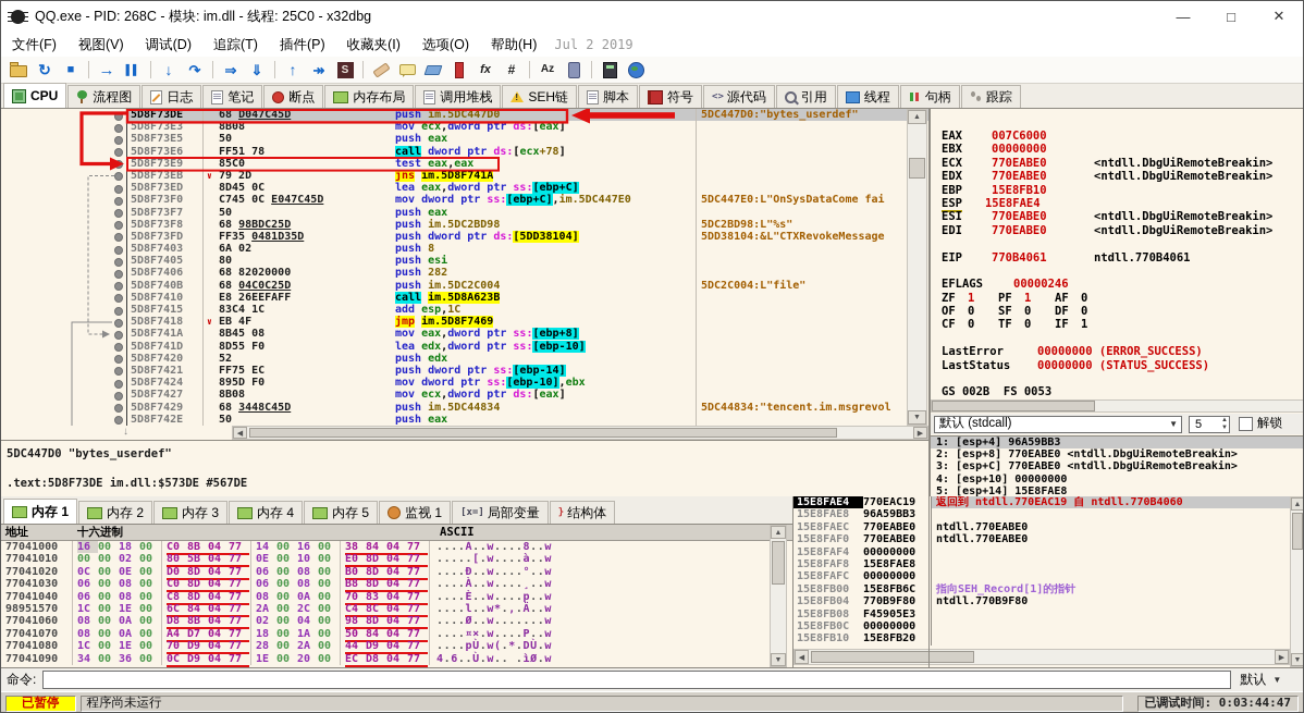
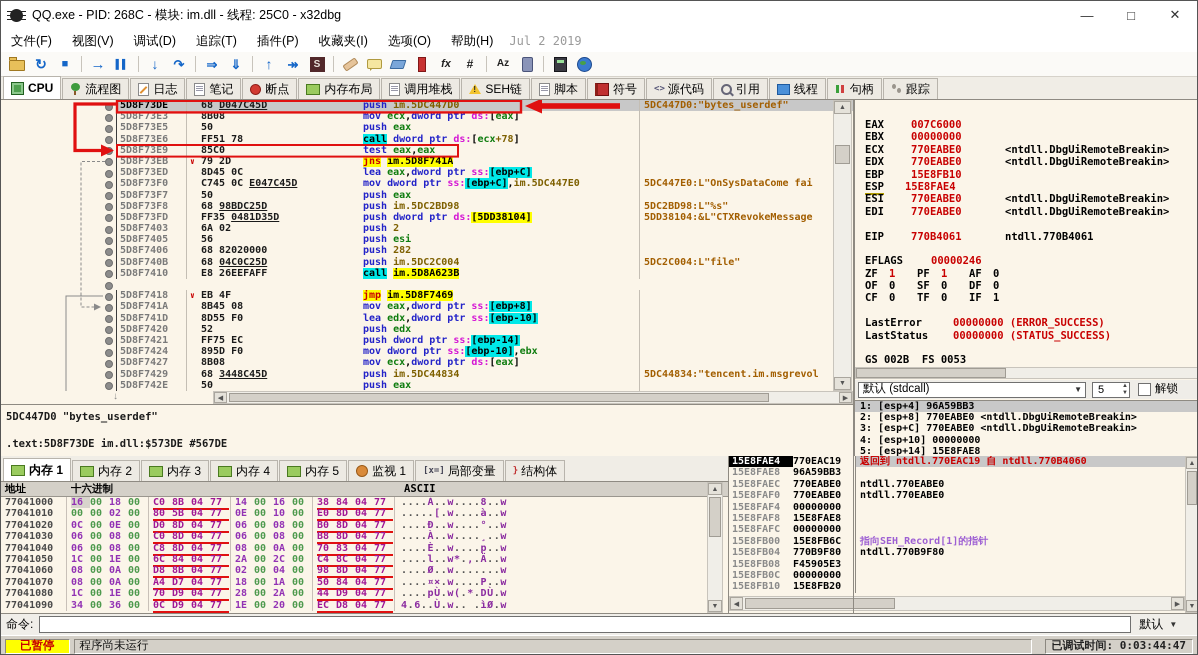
  QQ.exe - PID: 268C - 模块: im.dll - 线程: 25C0 - x32dbg
  —
  □
  ✕
  文件(F) 视图(V) 调试(D) 追踪(T) 插件(P) 收藏夹(I) 选项(O) 帮助(H)
  Jul 2 2019
  ↻
  ■
  →
  ▌▌
  ↓
  ↷
  ⇒
  ⇓
  ↑
  ↠
  S
  fx
  #
  Az
  CPU
  流程图
  日志
  笔记
  断点
  内存布局
  调用堆栈
  SEH链
  脚本
  符号
  <>
  源代码
  引用
  线程
  句柄
  跟踪
  5D8F73DE
  68 D047C45D
  push im.5DC447D0
  5DC447D0:"bytes_userdef"
  5D8F73E3
  8B08
  mov ecx,dword ptr ds:[eax]
  5D8F73E5
  50
  push eax
  5D8F73E6
  FF51 78
  call dword ptr ds:[ecx+78]
  5D8F73E9
  85C0
  test eax,eax
  5D8F73EB
  ∨
  79 2D
  jns im.5D8F741A
  5D8F73ED
  8D45 0C
  lea eax,dword ptr ss:[ebp+C]
  5D8F73F0
  C745 0C E047C45D
  mov dword ptr ss:[ebp+C],im.5DC447E0
  5DC447E0:L"OnSysDataCome fai
  5D8F73F7
  50
  push eax
  5D8F73F8
  68 98BDC25D
  push im.5DC2BD98
  5DC2BD98:L"%s"
  5D8F73FD
  FF35 0481D35D
  push dword ptr ds:[5DD38104]
  5DD38104:&L"CTXRevokeMessage
  5D8F7403
  6A 02
- push 8
+ push 2
  5D8F7405
- 80
+ 56
  push esi
  5D8F7406
  68 82020000
  push 282
  5D8F740B
  68 04C0C25D
  push im.5DC2C004
  5DC2C004:L"file"
  5D8F7410
  E8 26EEFAFF
  call im.5D8A623B
- 5D8F7415
- 83C4 1C
- add esp,1C
  5D8F7418
  ∨
  EB 4F
  jmp im.5D8F7469
  5D8F741A
  8B45 08
  mov eax,dword ptr ss:[ebp+8]
  5D8F741D
  8D55 F0
  lea edx,dword ptr ss:[ebp-10]
  5D8F7420
  52
  push edx
  5D8F7421
  FF75 EC
  push dword ptr ss:[ebp-14]
  5D8F7424
  895D F0
  mov dword ptr ss:[ebp-10],ebx
  5D8F7427
  8B08
  mov ecx,dword ptr ds:[eax]
  5D8F7429
  68 3448C45D
  push im.5DC44834
  5DC44834:"tencent.im.msgrevol
  5D8F742E
  50
  push eax
  ↓
  5DC447D0 "bytes_userdef"
  .text:5D8F73DE im.dll:$573DE #567DE
  EAX 007C6000
  EBX 00000000
  ECX 770EABE0 <ntdll.DbgUiRemoteBreakin>
  EDX 770EABE0 <ntdll.DbgUiRemoteBreakin>
  EBP 15E8FB10
  ESP 15E8FAE4
  ESI 770EABE0 <ntdll.DbgUiRemoteBreakin>
  EDI 770EABE0 <ntdll.DbgUiRemoteBreakin>
  EIP 770B4061 ntdll.770B4061
  EFLAGS 00000246
  ZF 1 PF 1 AF 0
  OF 0 SF 0 DF 0
  CF 0 TF 0 IF 1
  LastError 00000000 (ERROR_SUCCESS)
  LastStatus 00000000 (STATUS_SUCCESS)
  GS 002B FS 0053
  默认 (stdcall)
  ▼
  5
  解锁
  1: [esp+4] 96A59BB3
  2: [esp+8] 770EABE0 <ntdll.DbgUiRemoteBreakin>
  3: [esp+C] 770EABE0 <ntdll.DbgUiRemoteBreakin>
  4: [esp+10] 00000000
  5: [esp+14] 15E8FAE8
  内存 1
  内存 2
  内存 3
  内存 4
  内存 5
  监视 1
  [x=]
  局部变量
  }
  结构体
  地址
  十六进制
  ASCII
  77041000
  16 00 18 00
  C0 8B 04 77
  14 00 16 00
  38 84 04 77
  ....À..w....8..w
  77041010
  00 00 02 00
  80 5B 04 77
  0E 00 10 00
  E0 8D 04 77
  .....[.w....à..w
  77041020
  0C 00 0E 00
  D0 8D 04 77
  06 00 08 00
  B0 8D 04 77
  ....Ð..w....°..w
  77041030
  06 00 08 00
  C0 8D 04 77
  06 00 08 00
  B8 8D 04 77
  ....À..w....¸..w
  77041040
  06 00 08 00
  C8 8D 04 77
  08 00 0A 00
  70 83 04 77
  ....È..w....p..w
- 98951570
+ 77041050
  1C 00 1E 00
  6C 84 04 77
  2A 00 2C 00
  C4 8C 04 77
  ....l..w*.,.Ä..w
  77041060
  08 00 0A 00
  D8 8B 04 77
  02 00 04 00
  98 8D 04 77
  ....Ø..w.......w
  77041070
  08 00 0A 00
  A4 D7 04 77
  18 00 1A 00
  50 84 04 77
  ....¤×.w....P..w
  77041080
  1C 00 1E 00
  70 D9 04 77
  28 00 2A 00
  44 D9 04 77
  ....pÙ.w(.*.DÙ.w
  77041090
  34 00 36 00
  0C D9 04 77
  1E 00 20 00
  EC D8 04 77
  4.6..Ù.w.. .ìØ.w
  15E8FAE4
  770EAC19
  返回到 ntdll.770EAC19 自 ntdll.770B4060
  15E8FAE8
  96A59BB3
  15E8FAEC
  770EABE0
  ntdll.770EABE0
  15E8FAF0
  770EABE0
  ntdll.770EABE0
  15E8FAF4
  00000000
  15E8FAF8
  15E8FAE8
  15E8FAFC
  00000000
  15E8FB00
  15E8FB6C
  指向SEH_Record[1]的指针
  15E8FB04
  770B9F80
  ntdll.770B9F80
  15E8FB08
  F45905E3
  15E8FB0C
  00000000
  15E8FB10
  15E8FB20
  命令:
  默认
  ▼
  已暂停
  程序尚未运行
  已调试时间: 0:03:44:47
